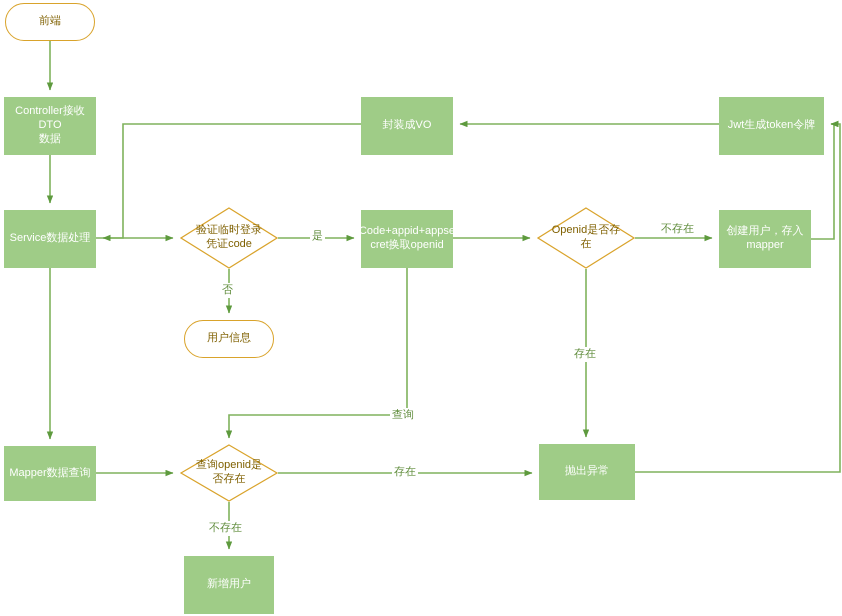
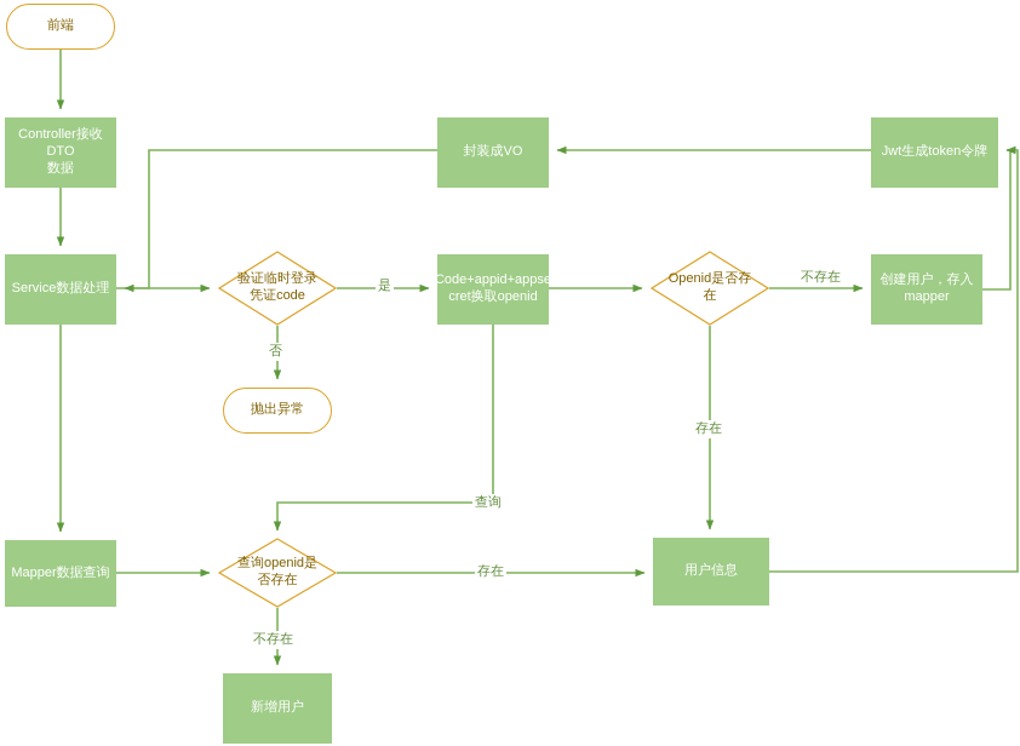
  前端
  Controller接收DTO
  数据
  Service数据处理
  验证临时登录
  凭证code
- 用户信息
+ 抛出异常
  Code+appid+appse
  cret换取openid
  Openid是否存
  在
  创建用户，存入
  mapper
  Jwt生成token令牌
  封装成VO
  Mapper数据查询
  查询openid是
  否存在
- 抛出异常
+ 用户信息
  新增用户
  否
  是
  不存在
  存在
  查询
  存在
  不存在
